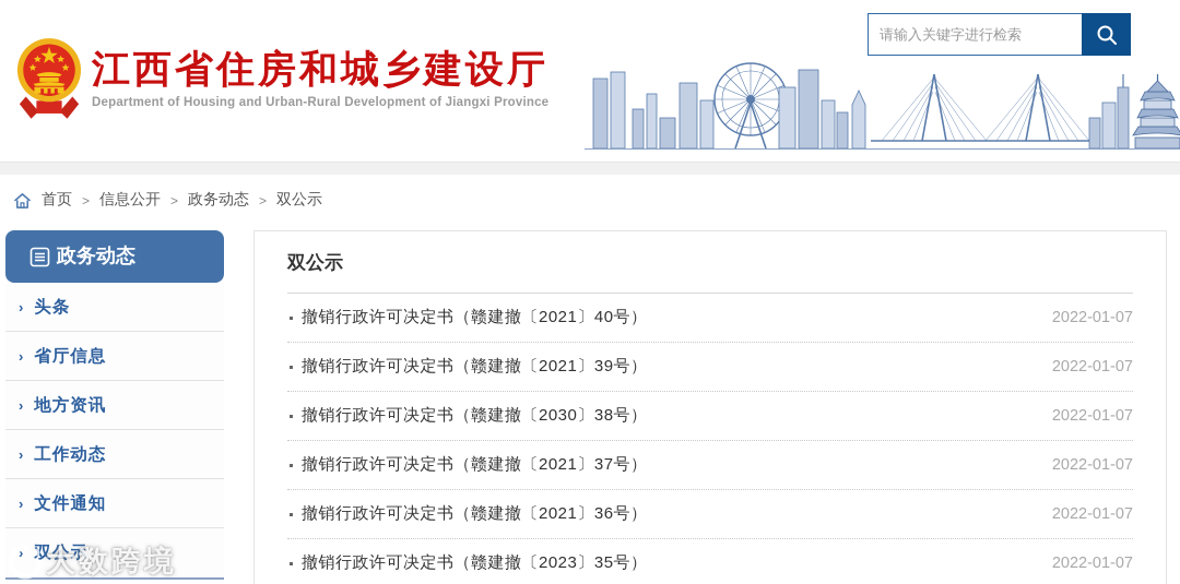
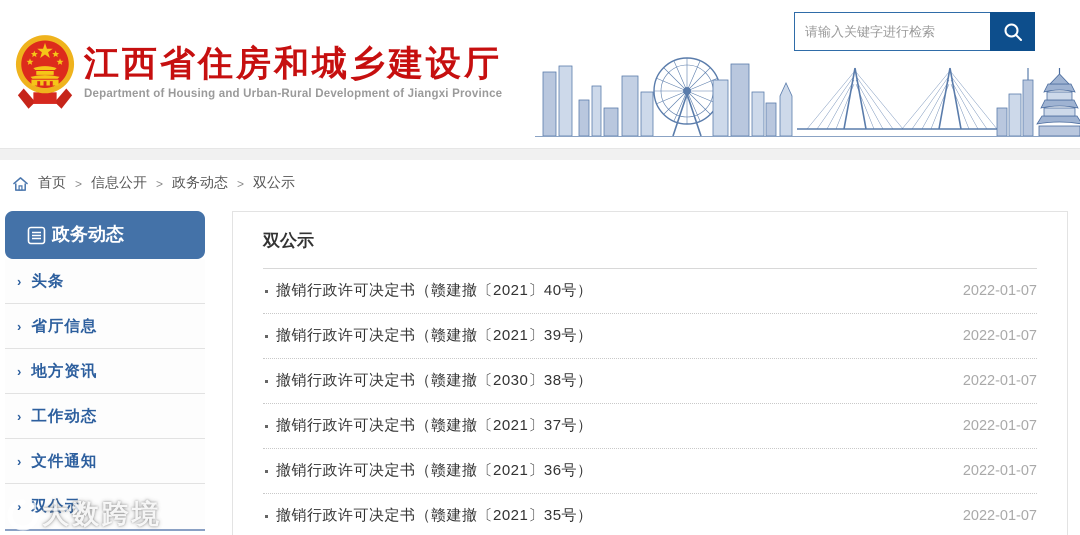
  江西省住房和城乡建设厅
  Department of Housing and Urban-Rural Development of Jiangxi Province
  请输入关键字进行检索
  首页
  >
  信息公开
  >
  政务动态
  >
  双公示
  政务动态
  ›
  头条
  ›
  省厅信息
  ›
  地方资讯
  ›
  工作动态
  ›
  文件通知
  ›
  双公示
  双公示
  撤销行政许可决定书（赣建撤〔2021〕40号）
  2022-01-07
  撤销行政许可决定书（赣建撤〔2021〕39号）
  2022-01-07
  撤销行政许可决定书（赣建撤〔2030〕38号）
  2022-01-07
  撤销行政许可决定书（赣建撤〔2021〕37号）
  2022-01-07
  撤销行政许可决定书（赣建撤〔2021〕36号）
  2022-01-07
- 撤销行政许可决定书（赣建撤〔2023〕35号）
+ 撤销行政许可决定书（赣建撤〔2021〕35号）
  2022-01-07
  大数跨境
